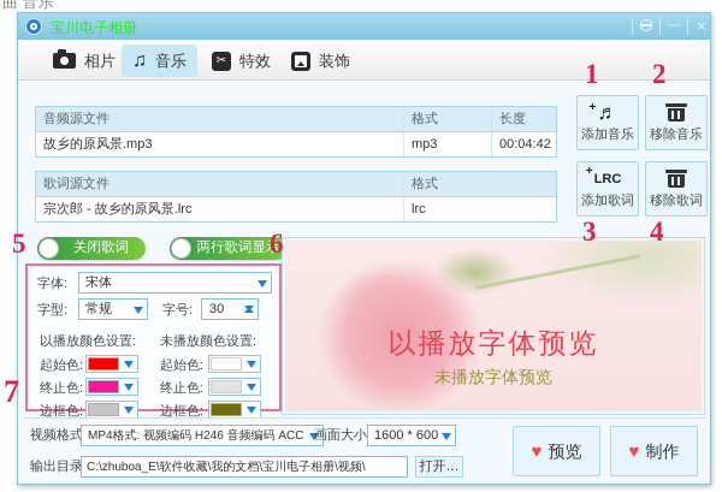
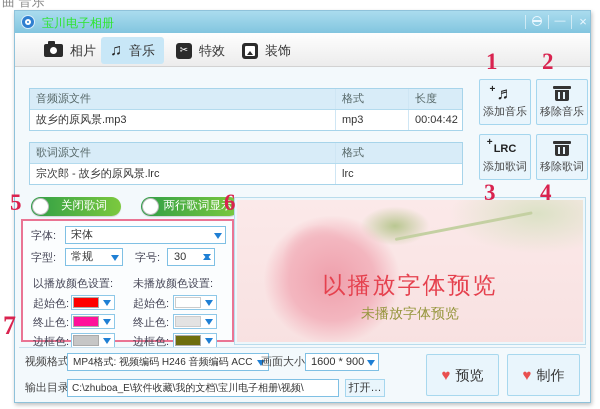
  曲 音乐
  宝川电子相册
  —
  ×
  相片
  ♫
  音乐
  ✂
  特效
  装饰
  音频源文件
  格式
  长度
  故乡的原风景.mp3
  mp3
  00:04:42
  歌词源文件
  格式
  宗次郎 - 故乡的原风景.lrc
  lrc
  +
  ♬
  添加音乐
  移除音乐
  +
  LRC
  添加歌词
  移除歌词
  关闭歌词
  两行歌词显示
  字体:
  宋体
  字型:
  常规
  字号:
  30
  以播放颜色设置:
  未播放颜色设置:
  起始色:
  起始色:
  终止色:
  终止色:
  边框色:
  边框色:
  以播放字体预览
  未播放字体预览
  视频格式
  MP4格式: 视频编码 H246 音频编码 ACC
  画面大小
- 1600 * 600
+ 1600 * 900
  输出目录
  C:\zhuboa_E\软件收藏\我的文档\宝川电子相册\视频\
  打开…
  ♥ 预览
  ♥ 制作
  1
  2
  3
  4
  5
  6
  7
